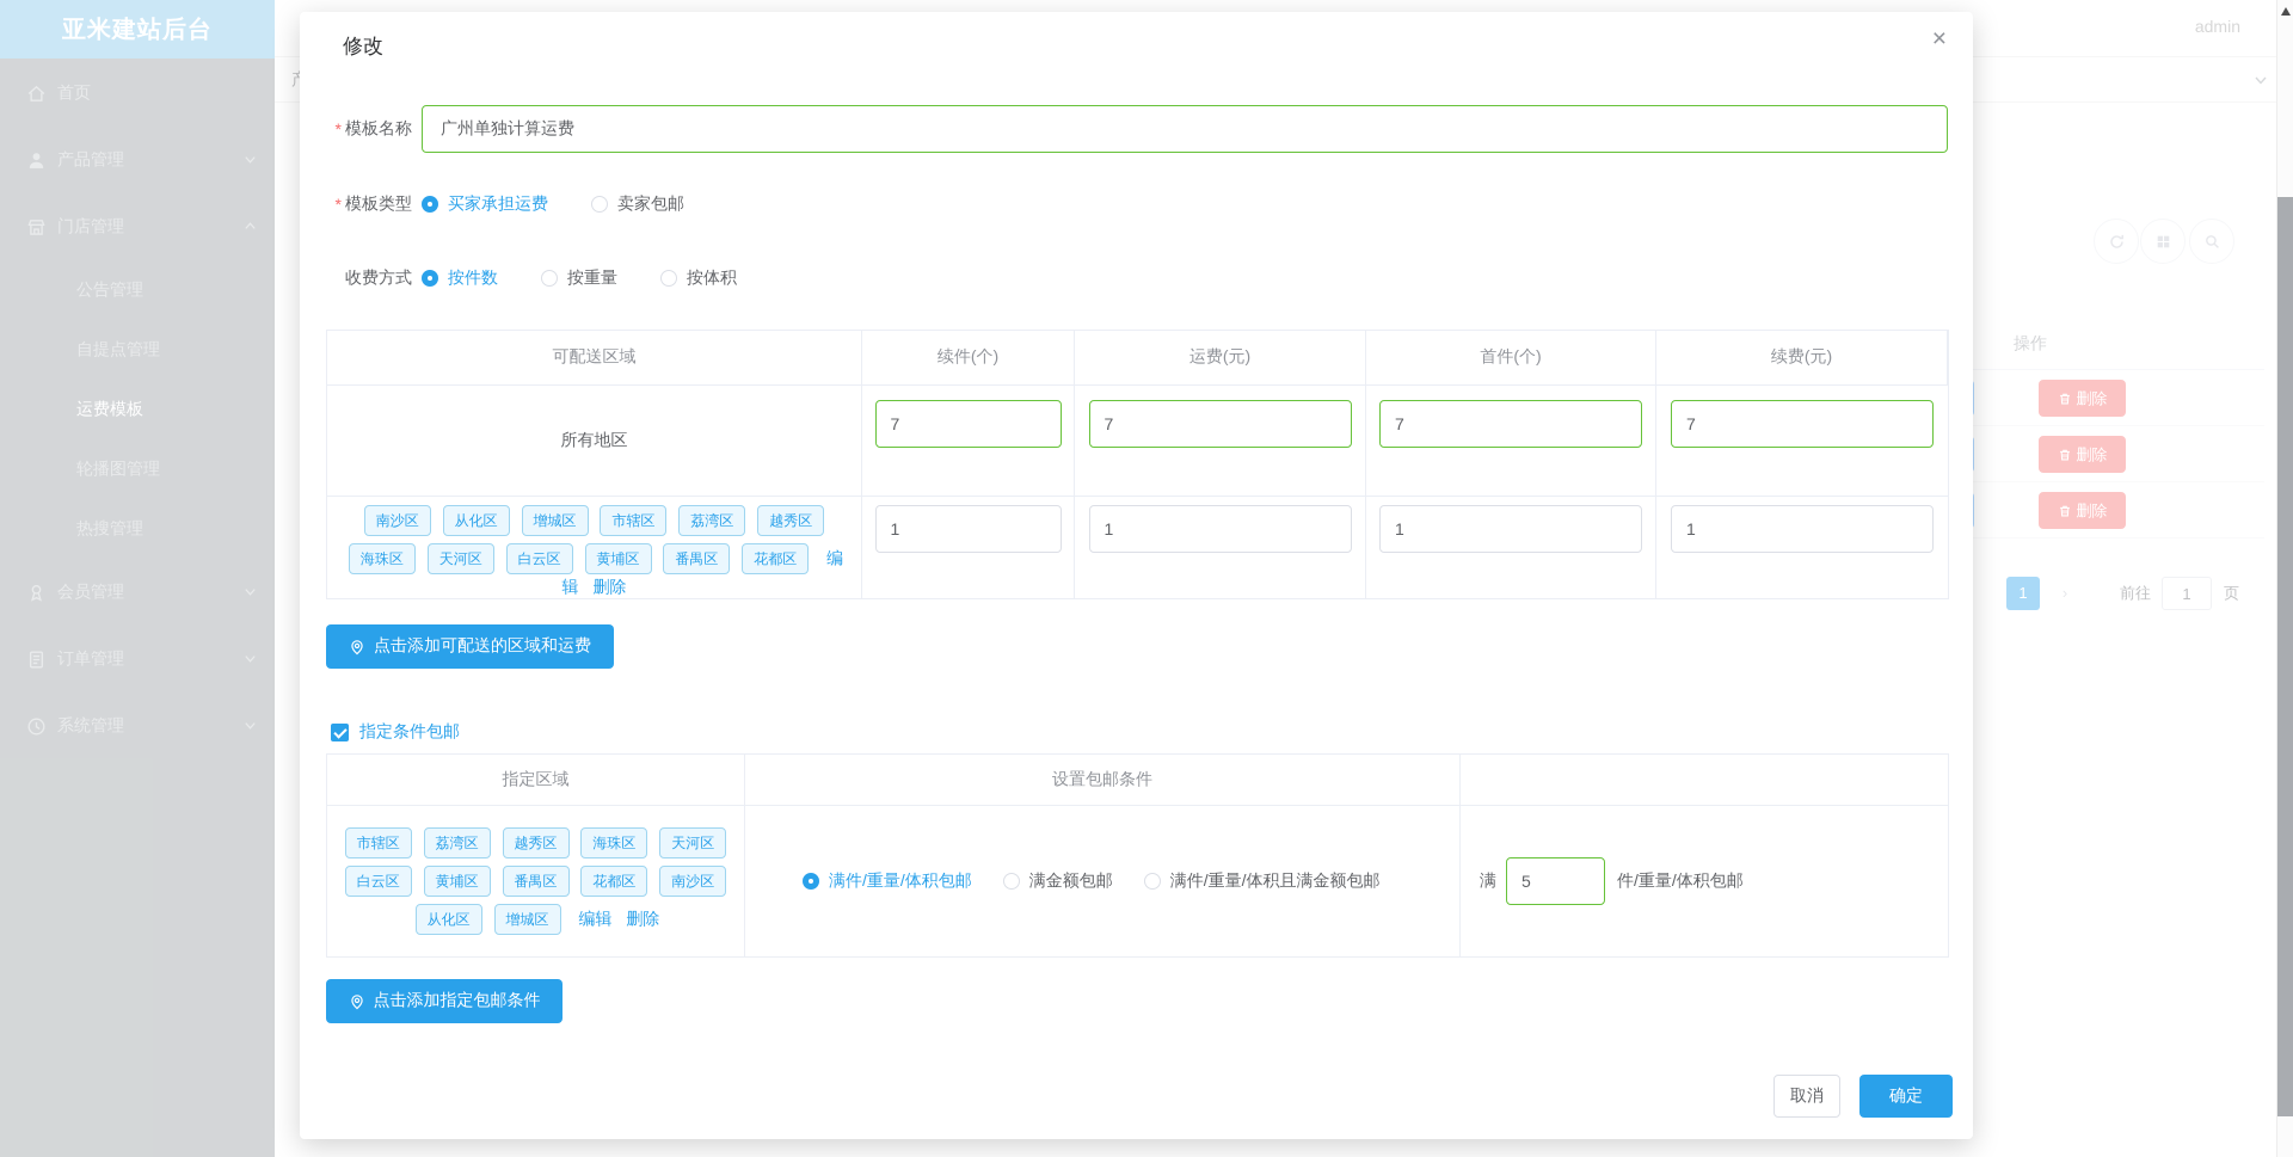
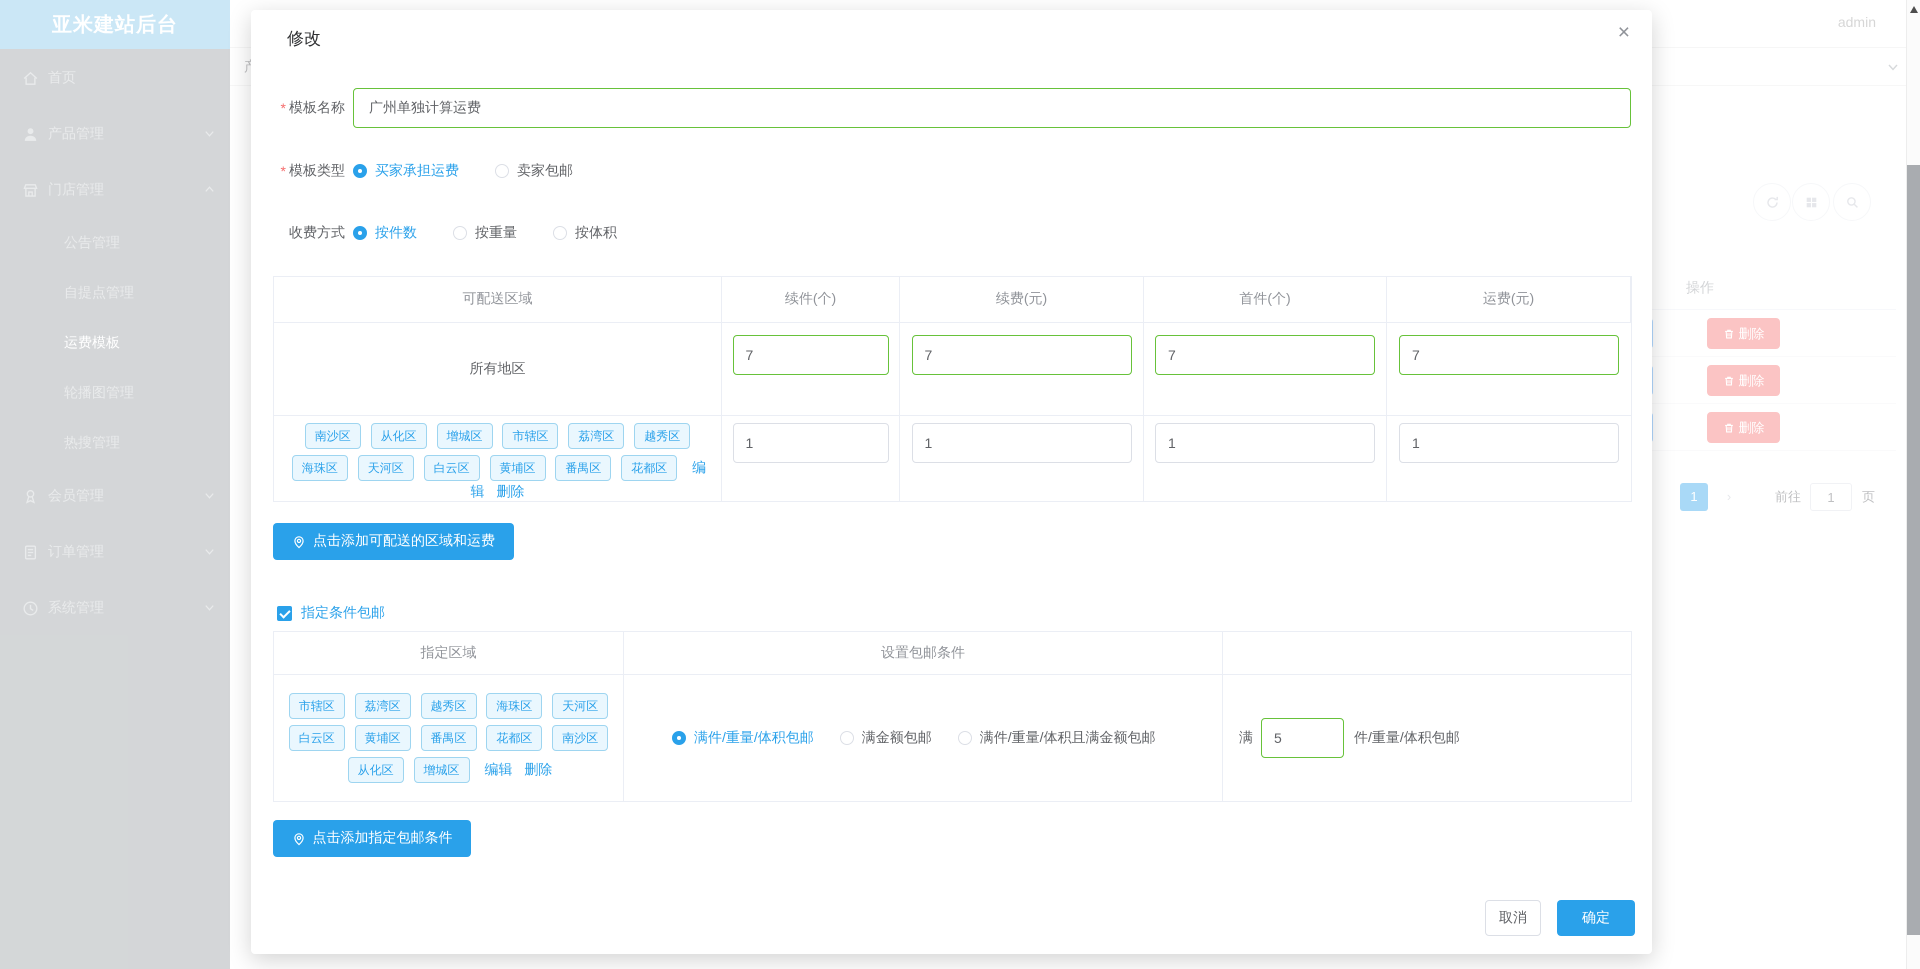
  亚米建站后台
  运费模板
  admin
  操作
  删除
  删除
  删除
  1
  前往
  1
  页
  修改
  ×
  模板名称
  广州单独计算运费
  模板类型
  买家承担运费
  卖家包邮
  收费方式
  按件数
  按重量
  按体积
  可配送区域
  续件(个)
- 运费(元)
+ 续费(元)
  首件(个)
- 续费(元)
+ 运费(元)
  所有地区
  7
  7
  7
  7
  南沙区 从化区 增城区 市辖区 荔湾区 越秀区 海珠区 天河区 白云区 黄埔区 番禺区 花都区 编辑 删除
  1
  1
  1
  1
  点击添加可配送的区域和运费
  指定条件包邮
  指定区域
  设置包邮条件
  市辖区 荔湾区 越秀区 海珠区 天河区 白云区 黄埔区 番禺区 花都区 南沙区 从化区 增城区 编辑 删除
  满件/重量/体积包邮
  满金额包邮
  满件/重量/体积且满金额包邮
  满
  5
  件/重量/体积包邮
  点击添加指定包邮条件
  取消
  确定
